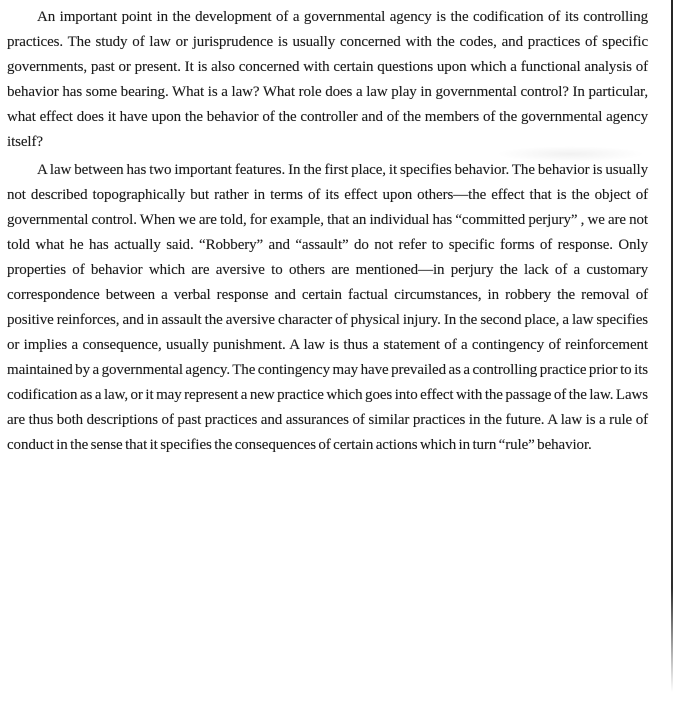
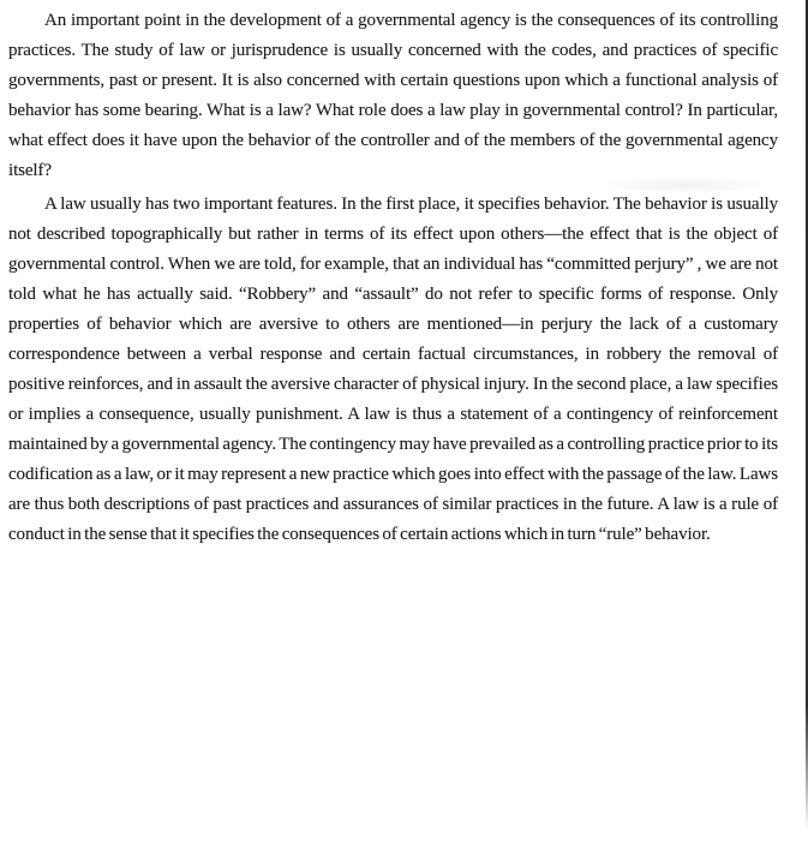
- An important point in the development of a governmental agency is the codification of its controlling practices. The study of law or jurisprudence is usually concerned with the codes, and practices of specific governments, past or present. It is also concerned with certain questions upon which a functional analysis of behavior has some bearing. What is a law? What role does a law play in governmental control? In particular, what effect does it have upon the behavior of the controller and of the members of the governmental agency itself?
+ An important point in the development of a governmental agency is the consequences of its controlling practices. The study of law or jurisprudence is usually concerned with the codes, and practices of specific governments, past or present. It is also concerned with certain questions upon which a functional analysis of behavior has some bearing. What is a law? What role does a law play in governmental control? In particular, what effect does it have upon the behavior of the controller and of the members of the governmental agency itself?
- A law between has two important features. In the first place, it specifies behavior. The behavior is usually not described topographically but rather in terms of its effect upon others—the effect that is the object of governmental control. When we are told, for example, that an individual has “committed perjury” , we are not told what he has actually said. “Robbery” and “assault” do not refer to specific forms of response. Only properties of behavior which are aversive to others are mentioned—in perjury the lack of a customary correspondence between a verbal response and certain factual circumstances, in robbery the removal of positive reinforces, and in assault the aversive character of physical injury. In the second place, a law specifies or implies a consequence, usually punishment. A law is thus a statement of a contingency of reinforcement maintained by a governmental agency. The contingency may have prevailed as a controlling practice prior to its codification as a law, or it may represent a new practice which goes into effect with the passage of the law. Laws are thus both descriptions of past practices and assurances of similar practices in the future. A law is a rule of conduct in the sense that it specifies the consequences of certain actions which in turn “rule” behavior.
+ A law usually has two important features. In the first place, it specifies behavior. The behavior is usually not described topographically but rather in terms of its effect upon others—the effect that is the object of governmental control. When we are told, for example, that an individual has “committed perjury” , we are not told what he has actually said. “Robbery” and “assault” do not refer to specific forms of response. Only properties of behavior which are aversive to others are mentioned—in perjury the lack of a customary correspondence between a verbal response and certain factual circumstances, in robbery the removal of positive reinforces, and in assault the aversive character of physical injury. In the second place, a law specifies or implies a consequence, usually punishment. A law is thus a statement of a contingency of reinforcement maintained by a governmental agency. The contingency may have prevailed as a controlling practice prior to its codification as a law, or it may represent a new practice which goes into effect with the passage of the law. Laws are thus both descriptions of past practices and assurances of similar practices in the future. A law is a rule of conduct in the sense that it specifies the consequences of certain actions which in turn “rule” behavior.
